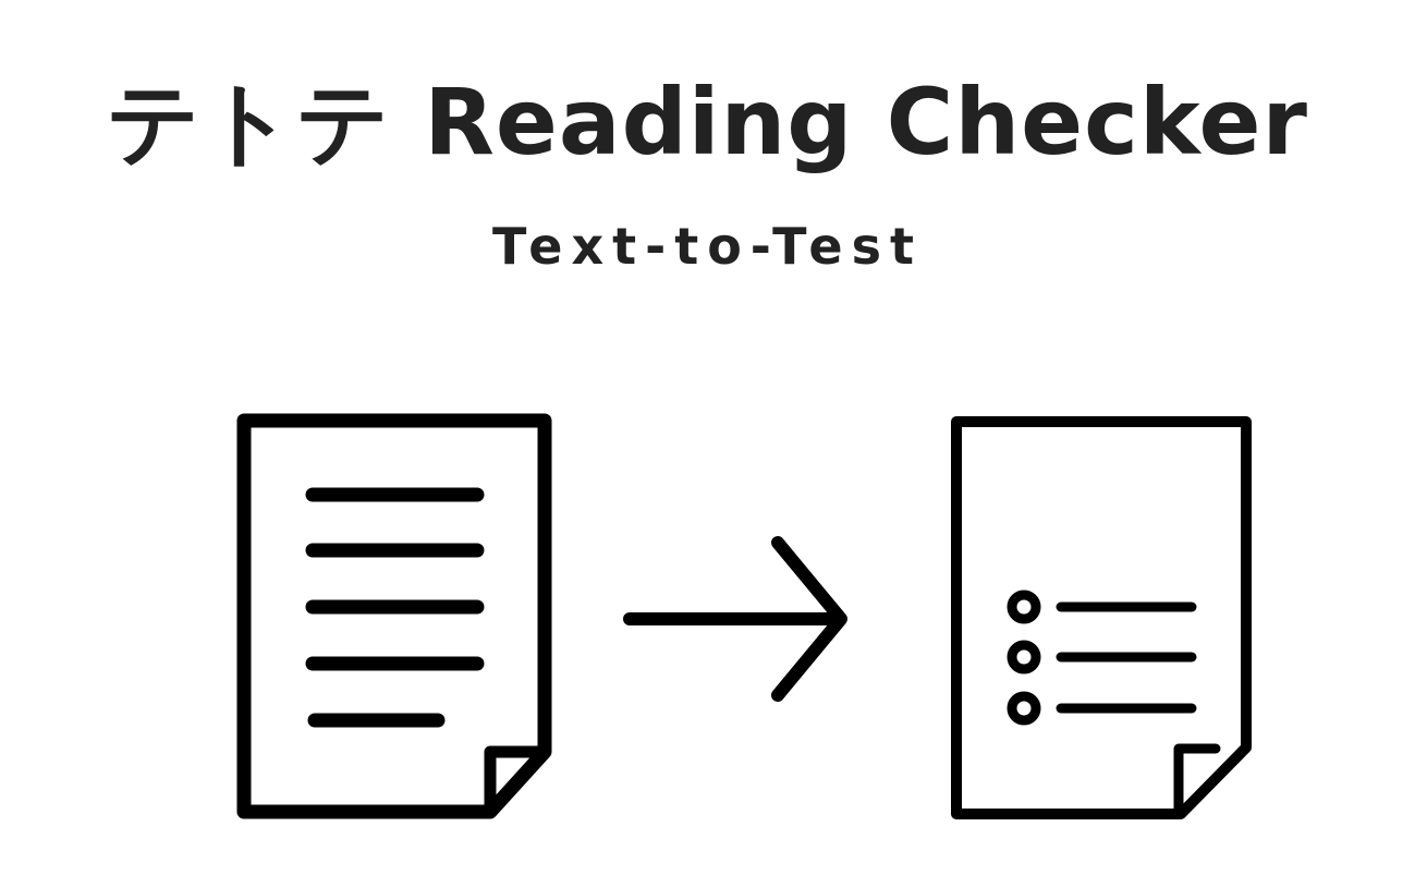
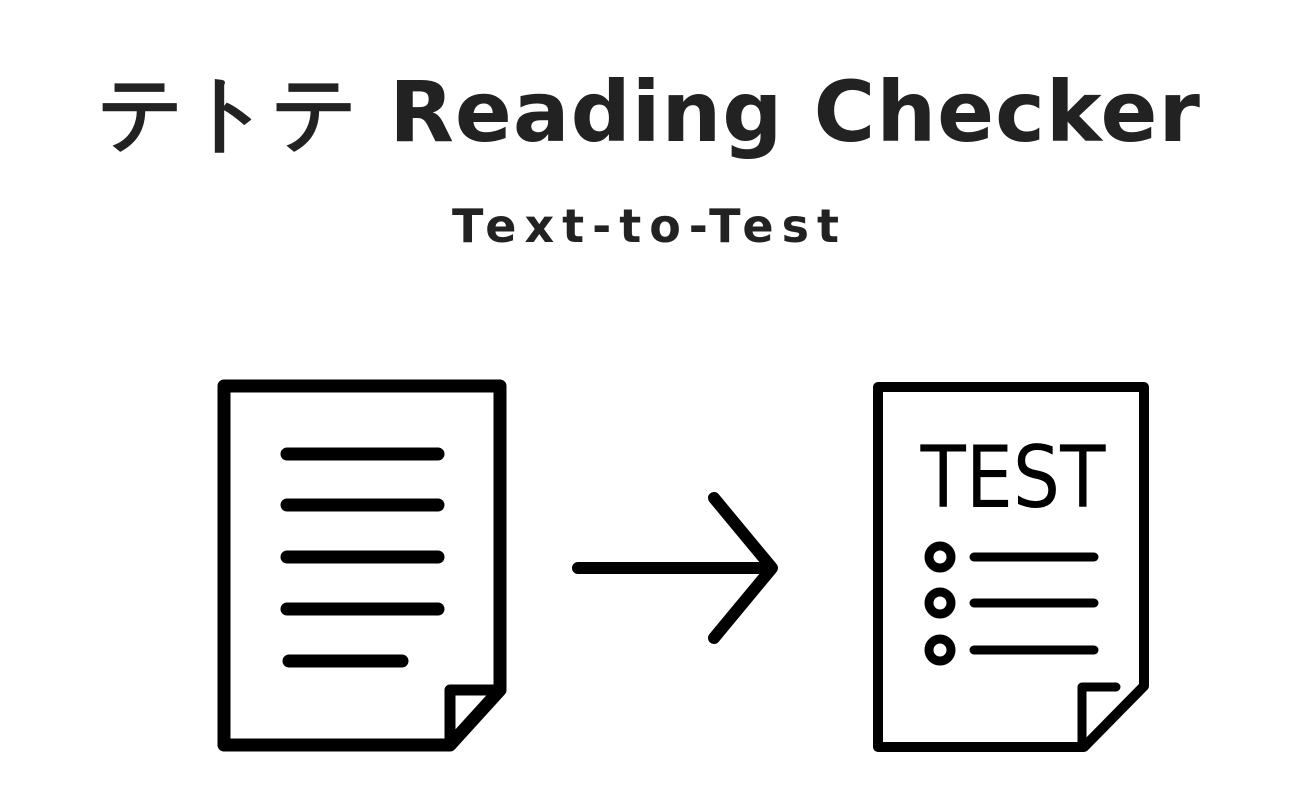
  テトテ Reading Checker
  Text-to-Test
+ TEST
